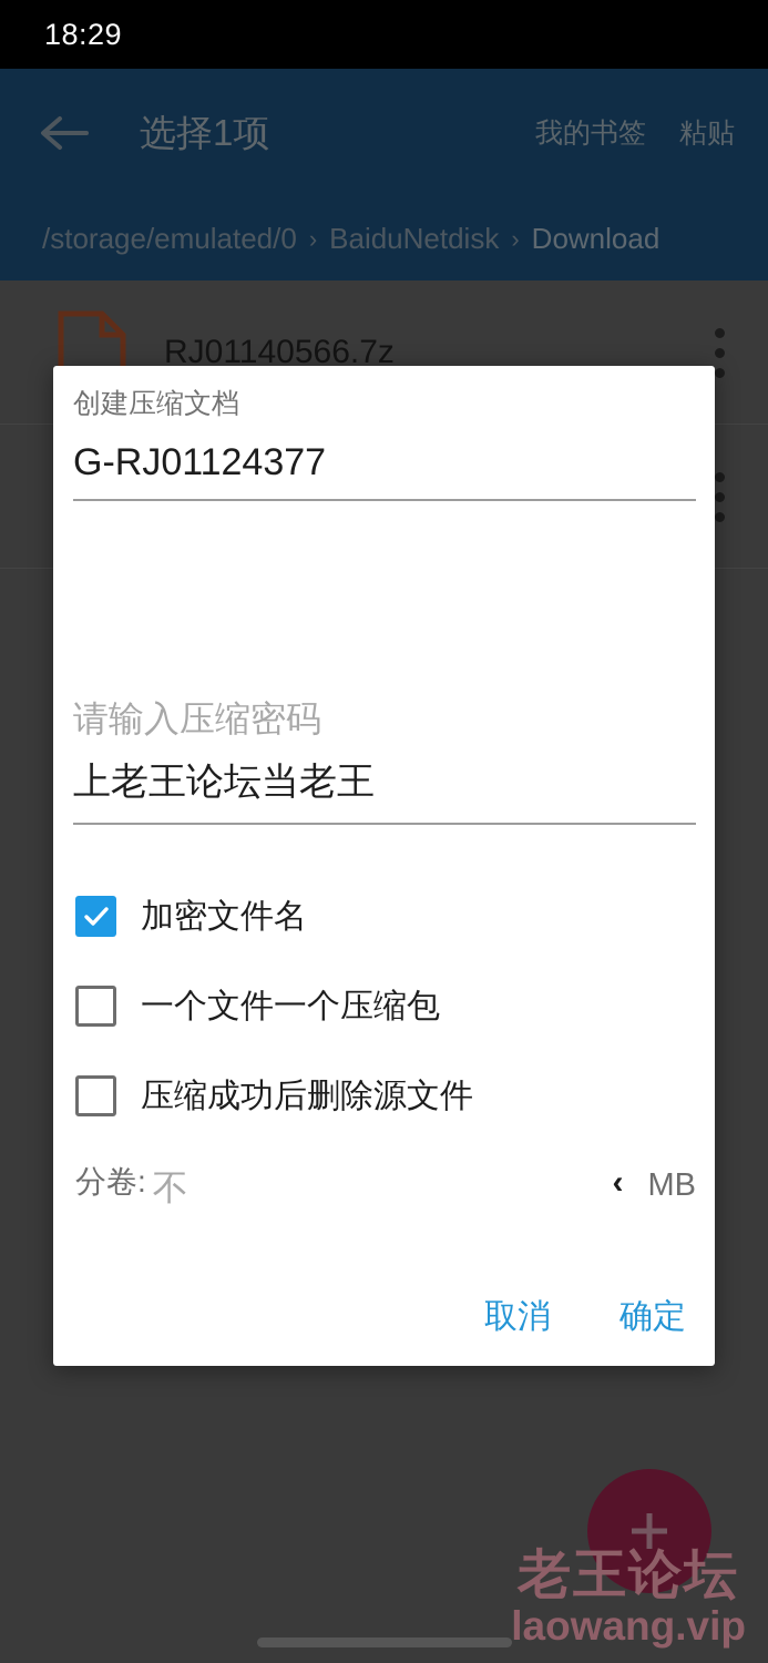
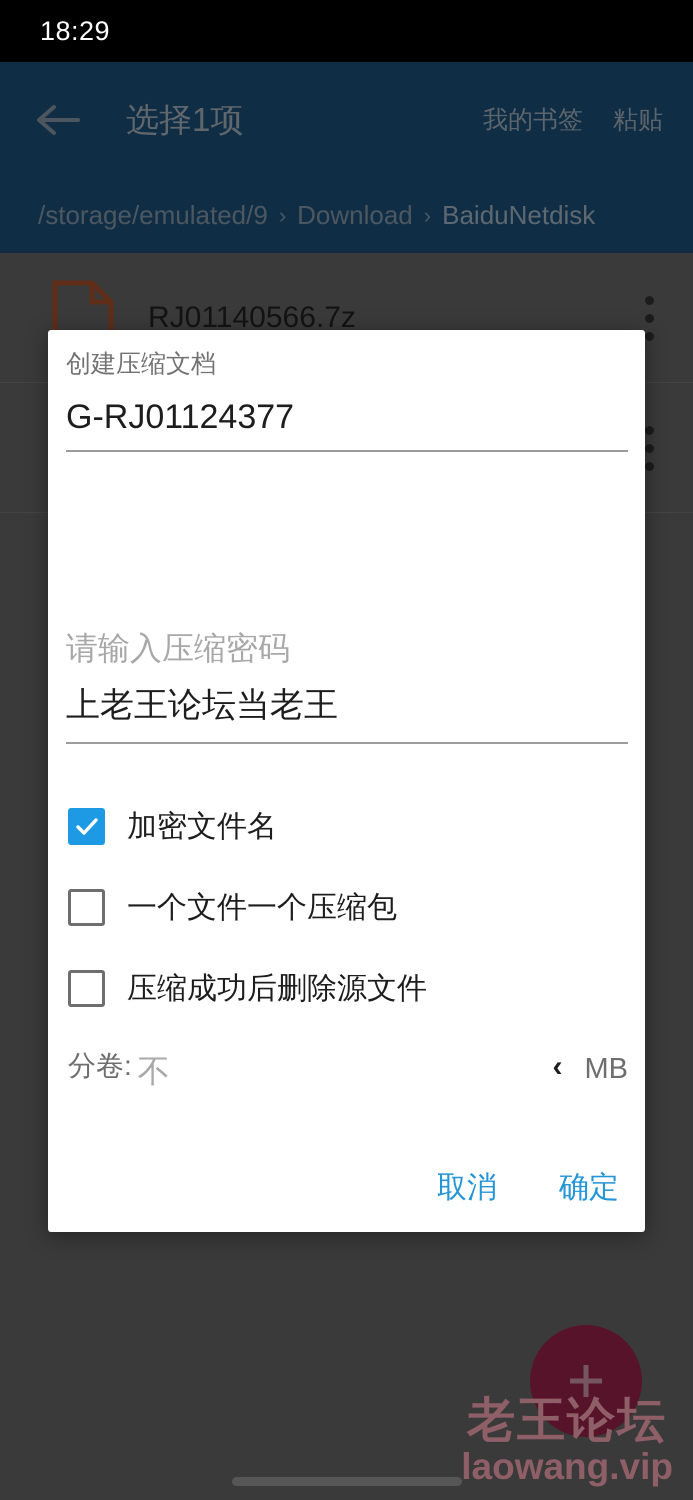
  18:29
  RJ01140566.7z
  选择1项
  我的书签
  粘贴
- /storage/emulated/0
+ /storage/emulated/9
  ›
- BaiduNetdisk
+ Download
  ›
- Download
+ BaiduNetdisk
  老王论坛
  laowang.vip
  创建压缩文档
  G-RJ01124377
  请输入压缩密码
  上老王论坛当老王
  加密文件名
  一个文件一个压缩包
  压缩成功后删除源文件
  分卷:
  不
  ‹
  MB
  取消
  确定
